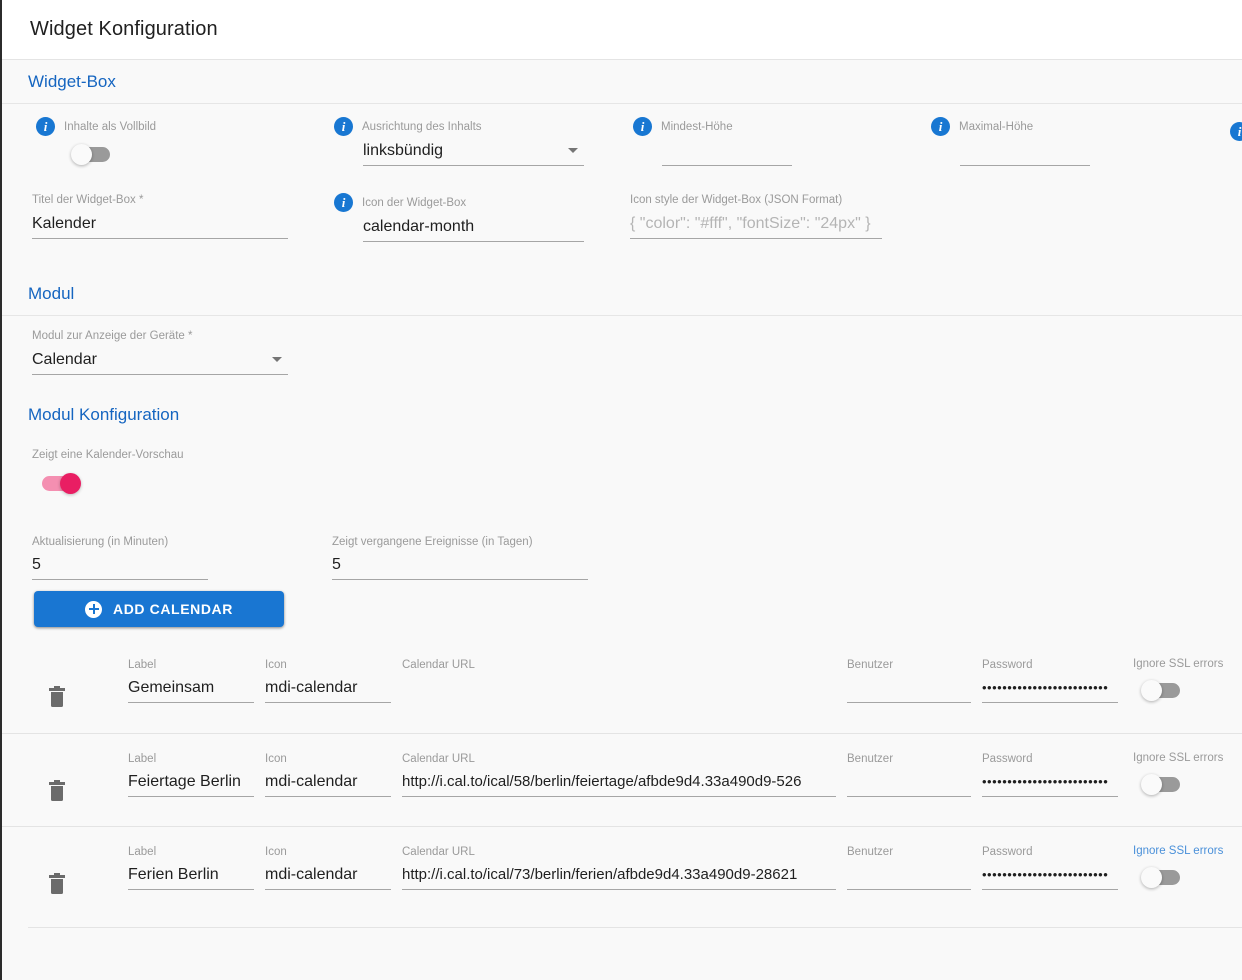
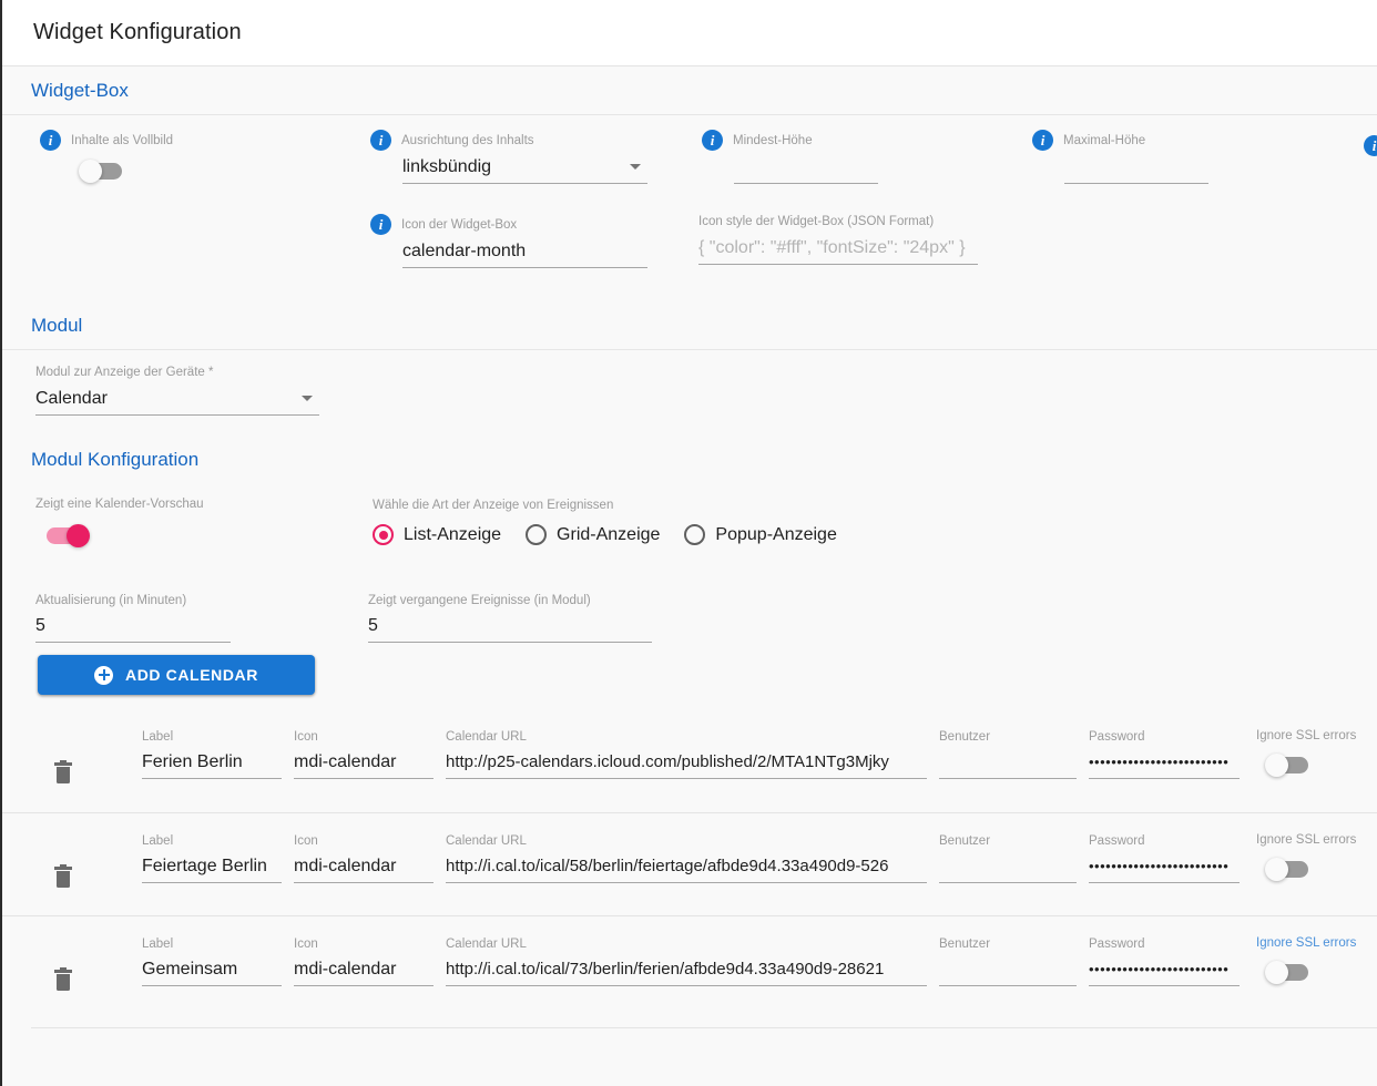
  Widget Konfiguration
  Widget-Box
  i
  Inhalte als Vollbild
  i
  Ausrichtung des Inhalts
  linksbündig
  i
  Mindest-Höhe
  i
  Maximal-Höhe
  i
- Titel der Widget-Box *
- Kalender
  i
  Icon der Widget-Box
  calendar-month
  Icon style der Widget-Box (JSON Format)
  { "color": "#fff", "fontSize": "24px" }
  Modul
  Modul zur Anzeige der Geräte *
  Calendar
  Modul Konfiguration
  Zeigt eine Kalender-Vorschau
+ Wähle die Art der Anzeige von Ereignissen
+ List-Anzeige
+ Grid-Anzeige
+ Popup-Anzeige
  Aktualisierung (in Minuten)
  5
- Zeigt vergangene Ereignisse (in Tagen)
+ Zeigt vergangene Ereignisse (in Modul)
  5
  ADD CALENDAR
  Label
- Gemeinsam
+ Ferien Berlin
  Icon
  mdi-calendar
  Calendar URL
+ http://p25-calendars.icloud.com/published/2/MTA1NTg3Mjky
  Benutzer
  Password
  •••••••••••••••••••••••••
  Ignore SSL errors
  Label
  Feiertage Berlin
  Icon
  mdi-calendar
  Calendar URL
  http://i.cal.to/ical/58/berlin/feiertage/afbde9d4.33a490d9-526
  Benutzer
  Password
  •••••••••••••••••••••••••
  Ignore SSL errors
  Label
- Ferien Berlin
+ Gemeinsam
  Icon
  mdi-calendar
  Calendar URL
  http://i.cal.to/ical/73/berlin/ferien/afbde9d4.33a490d9-28621
  Benutzer
  Password
  •••••••••••••••••••••••••
  Ignore SSL errors
